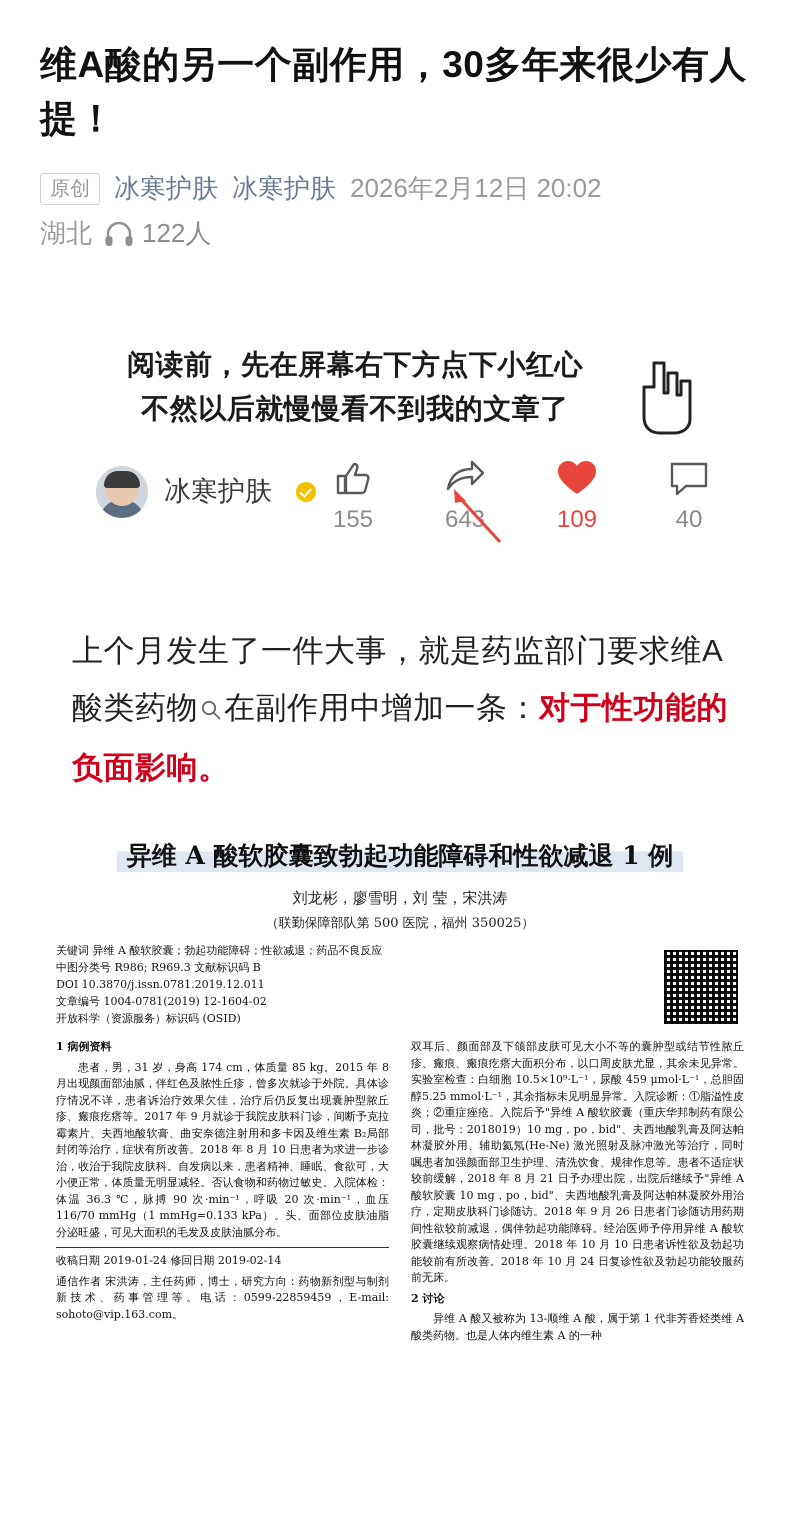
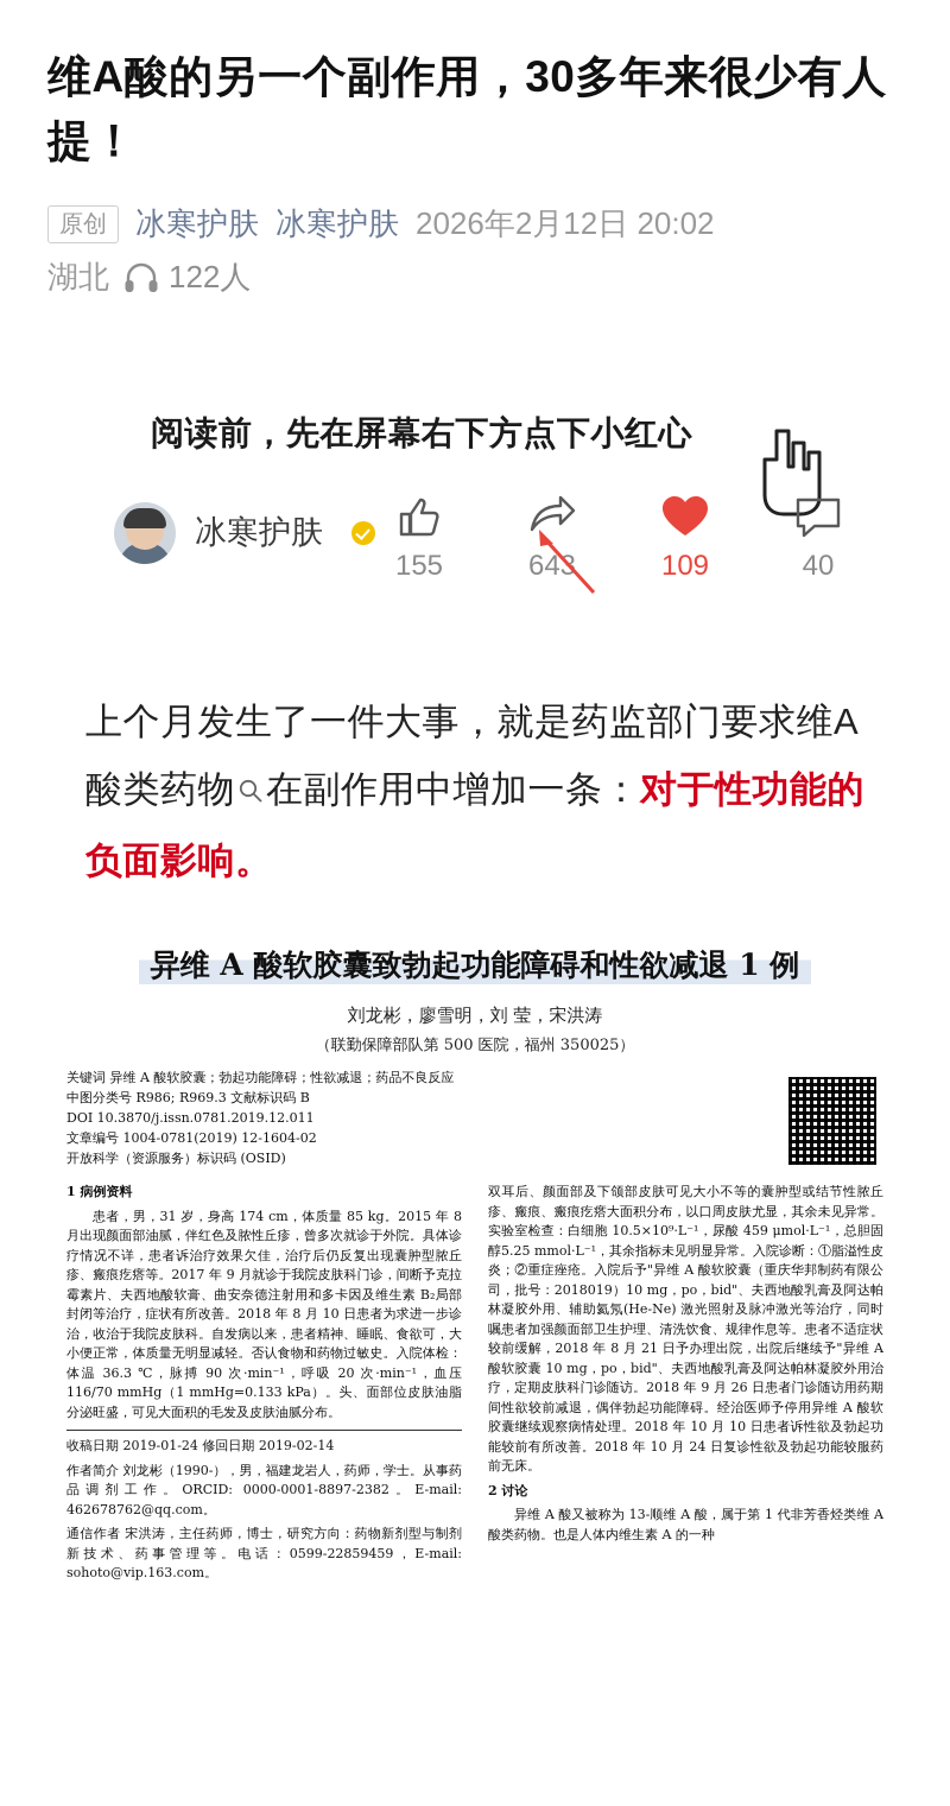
  维A酸的另一个副作用，30多年来很少有人提！
  原创
  冰寒护肤
  冰寒护肤
  2026年2月12日 20:02
  湖北
  122人
  阅读前，先在屏幕右下方点下小红心
- 不然以后就慢慢看不到我的文章了
  冰寒护肤
  155
  109
  40
  上个月发生了一件大事，就是药监部门要求维A酸类药物 在副作用中增加一条：对于性功能的负面影响。
  异维 A 酸软胶囊致勃起功能障碍和性欲减退 1 例
  刘龙彬，廖雪明，刘 莹，宋洪涛
  （联勤保障部队第 500 医院，福州 350025）
  关键词 异维 A 酸软胶囊；勃起功能障碍；性欲减退；药品不良反应
  中图分类号 R986; R969.3 文献标识码 B
  DOI 10.3870/j.issn.0781.2019.12.011
  文章编号 1004-0781(2019) 12-1604-02
  开放科学（资源服务）标识码 (OSID)
  1 病例资料
  患者，男，31 岁，身高 174 cm，体质量 85 kg。2015 年 8 月出现颜面部油腻，伴红色及脓性丘疹，曾多次就诊于外院。具体诊疗情况不详，患者诉治疗效果欠佳，治疗后仍反复出现囊肿型脓丘疹、瘢痕疙瘩等。2017 年 9 月就诊于我院皮肤科门诊，间断予克拉霉素片、夫西地酸软膏、曲安奈德注射用和多卡因及维生素 B₂局部封闭等治疗，症状有所改善。2018 年 8 月 10 日患者为求进一步诊治，收治于我院皮肤科。自发病以来，患者精神、睡眠、食欲可，大小便正常，体质量无明显减轻。否认食物和药物过敏史。入院体检：体温 36.3 ℃，脉搏 90 次·min⁻¹，呼吸 20 次·min⁻¹，血压 116/70 mmHg（1 mmHg=0.133 kPa）。头、面部位皮肤油脂分泌旺盛，可见大面积的毛发及皮肤油腻分布。
  收稿日期 2019-01-24 修回日期 2019-02-14
+ 作者简介 刘龙彬（1990-），男，福建龙岩人，药师，学士。从事药品调剂工作。ORCID: 0000-0001-8897-2382。E-mail: 462678762@qq.com。
  通信作者 宋洪涛，主任药师，博士，研究方向：药物新剂型与制剂新技术、药事管理等。电话：0599-22859459，E-mail: sohoto@vip.163.com。
  双耳后、颜面部及下颌部皮肤可见大小不等的囊肿型或结节性脓丘疹、瘢痕、瘢痕疙瘩大面积分布，以口周皮肤尤显，其余未见异常。实验室检查：白细胞 10.5×10⁹·L⁻¹，尿酸 459 μmol·L⁻¹，总胆固醇5.25 mmol·L⁻¹，其余指标未见明显异常。入院诊断：①脂溢性皮炎；②重症痤疮。入院后予"异维 A 酸软胶囊（重庆华邦制药有限公司，批号：2018019）10 mg，po，bid"、夫西地酸乳膏及阿达帕林凝胶外用、辅助氦氖(He-Ne) 激光照射及脉冲激光等治疗，同时嘱患者加强颜面部卫生护理、清洗饮食、规律作息等。患者不适症状较前缓解，2018 年 8 月 21 日予办理出院，出院后继续予"异维 A 酸软胶囊 10 mg，po，bid"、夫西地酸乳膏及阿达帕林凝胶外用治疗，定期皮肤科门诊随访。2018 年 9 月 26 日患者门诊随访用药期间性欲较前减退，偶伴勃起功能障碍。经治医师予停用异维 A 酸软胶囊继续观察病情处理。2018 年 10 月 10 日患者诉性欲及勃起功能较前有所改善。2018 年 10 月 24 日复诊性欲及勃起功能较服药前无床。
  2 讨论
  异维 A 酸又被称为 13-顺维 A 酸，属于第 1 代非芳香烃类维 A 酸类药物。也是人体内维生素 A 的一种
